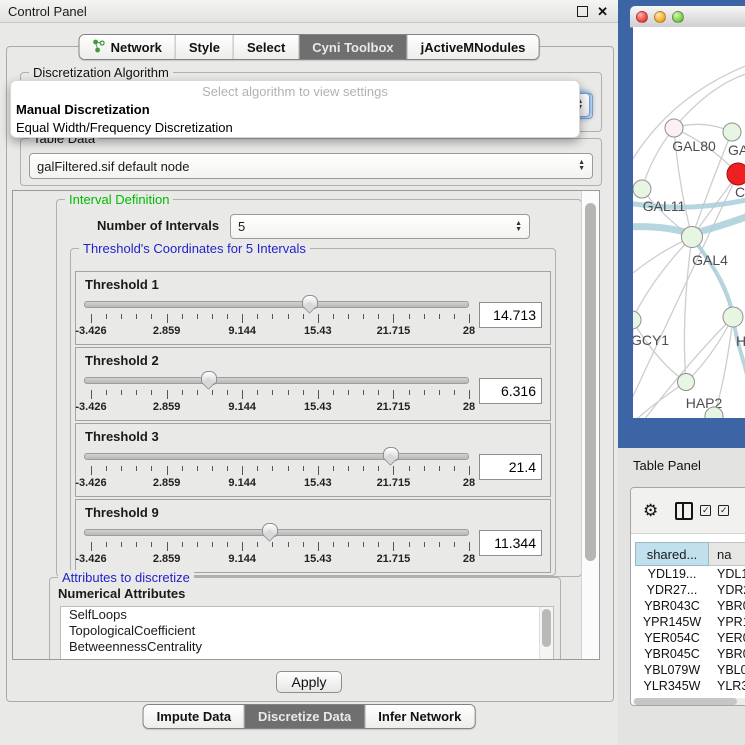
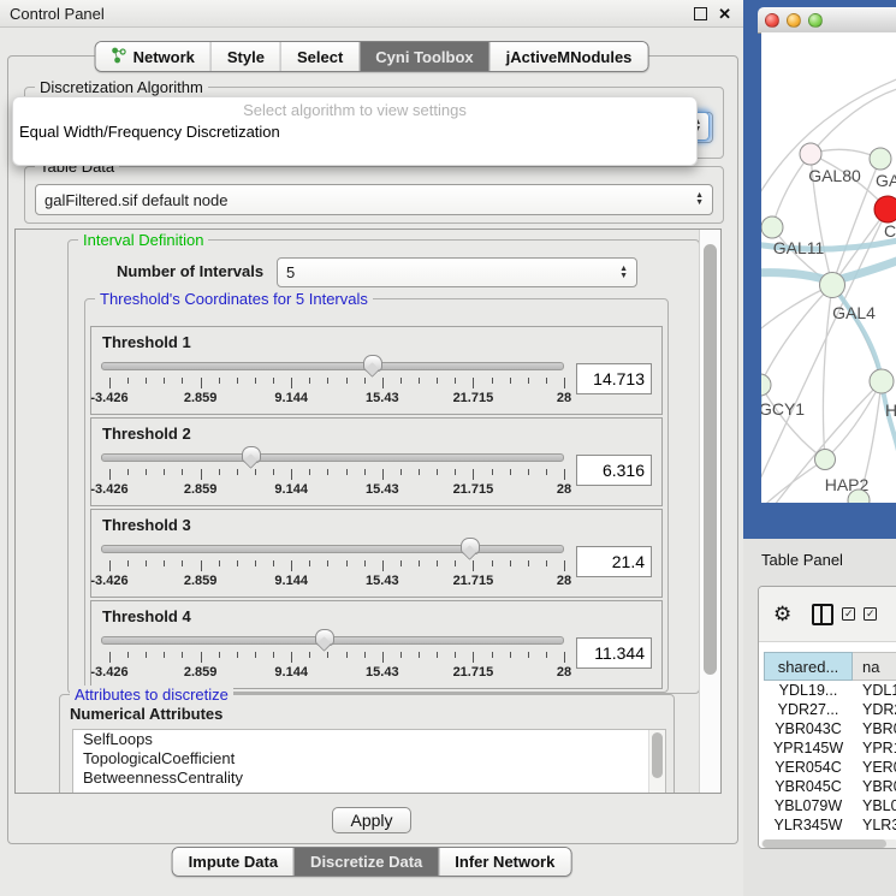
  Control Panel
  ✕
  Network
  Style
  Select
  Cyni Toolbox
  jActiveMNodules
  Discretization Algorithm
  Select algorithm to view settings
- Manual Discretization
  Equal Width/Frequency Discretization
  Table Data
  galFiltered.sif default node
  Interval Definition
  Number of Intervals
  5
  Threshold's Coordinates for 5 Intervals
  Threshold 1
  -3.426
  2.859
  9.144
  15.43
  21.715
  28
  14.713
  Threshold 2
  -3.426
  2.859
  9.144
  15.43
  21.715
  28
  6.316
  Threshold 3
  -3.426
  2.859
  9.144
  15.43
  21.715
  28
  21.4
- Threshold 9
+ Threshold 4
  -3.426
  2.859
  9.144
  15.43
  21.715
  28
  11.344
  Attributes to discretize
  Numerical Attributes
  SelfLoops
  TopologicalCoefficient
  BetweennessCentrality
  Apply
  Impute Data
  Discretize Data
  Infer Network
  GAL80
  GA
  C
  GAL11
  GAL4
  GCY1
  H
  HAP2
  Table Panel
  ⚙
  ✓
  ✓
  shared...
  na
  YDL19...
  YDL
  YDR27...
  YDR
  YBR043C
  YBR
  YPR145W
  YPR
  YER054C
  YER
  YBR045C
  YBR
  YBL079W
  YBL0
  YLR345W
  YLR
